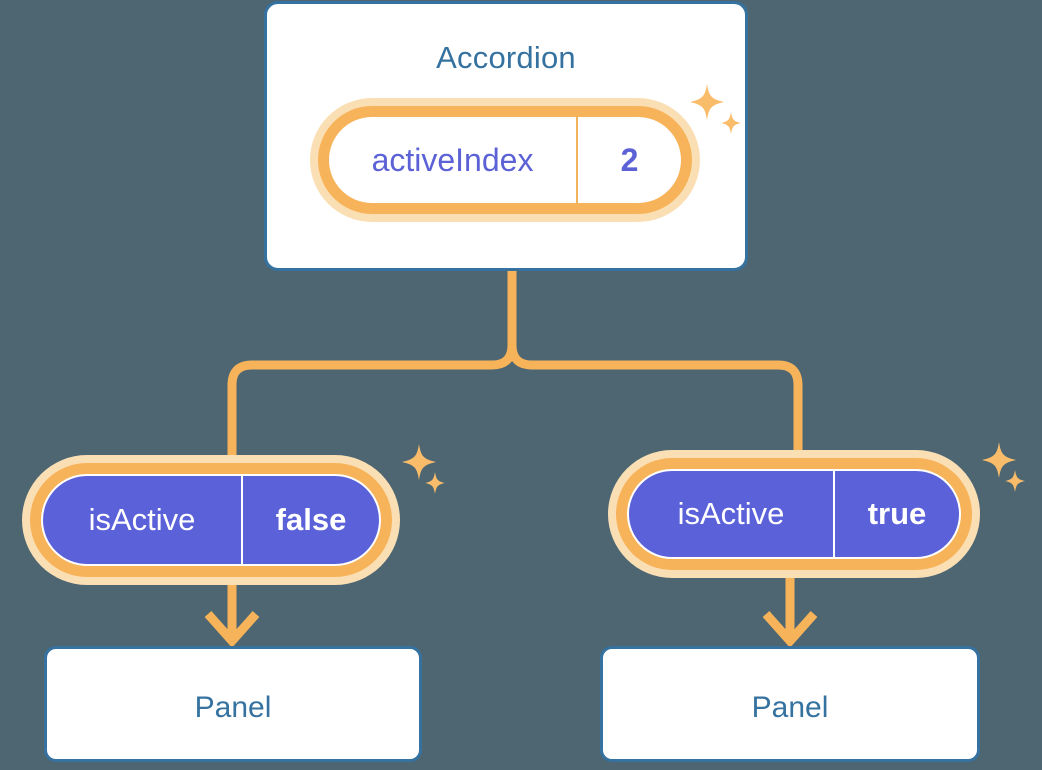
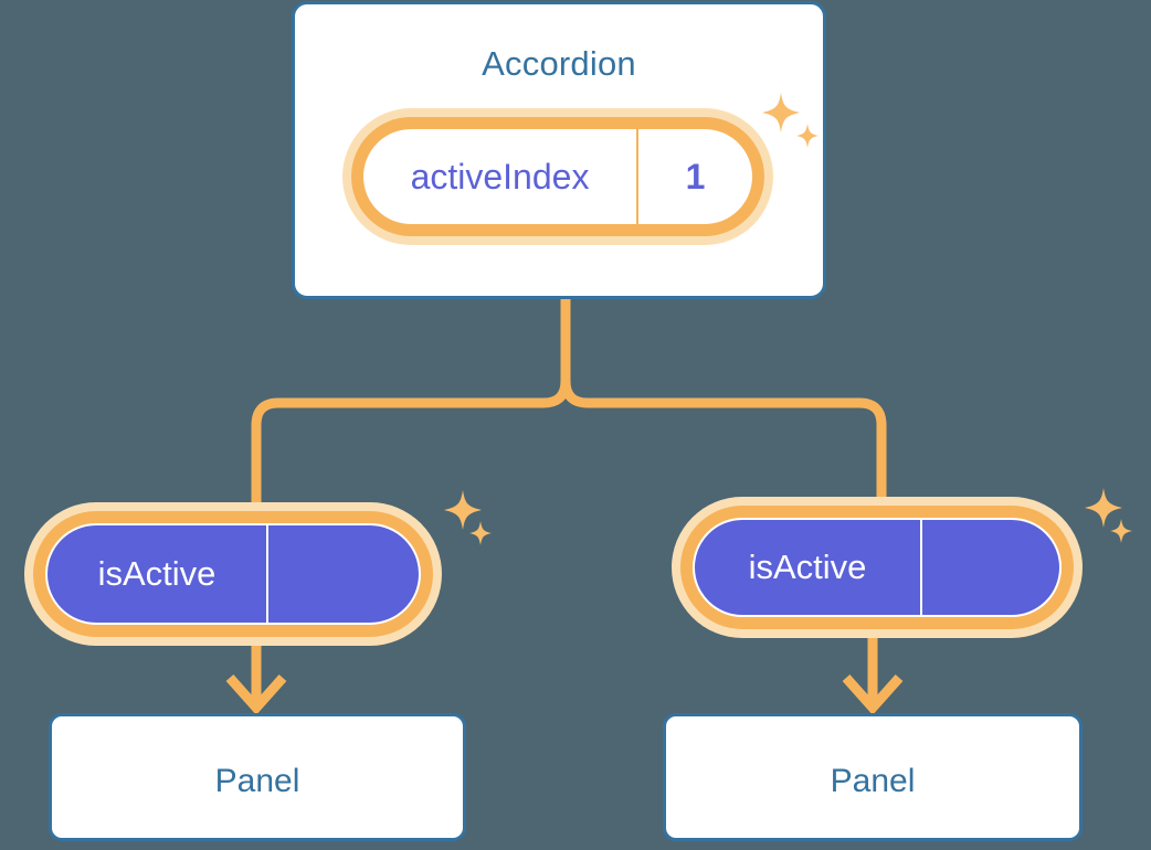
  Accordion
  activeIndex
- 2
+ 1
  isActive
- false
  isActive
- true
  Panel
  Panel
